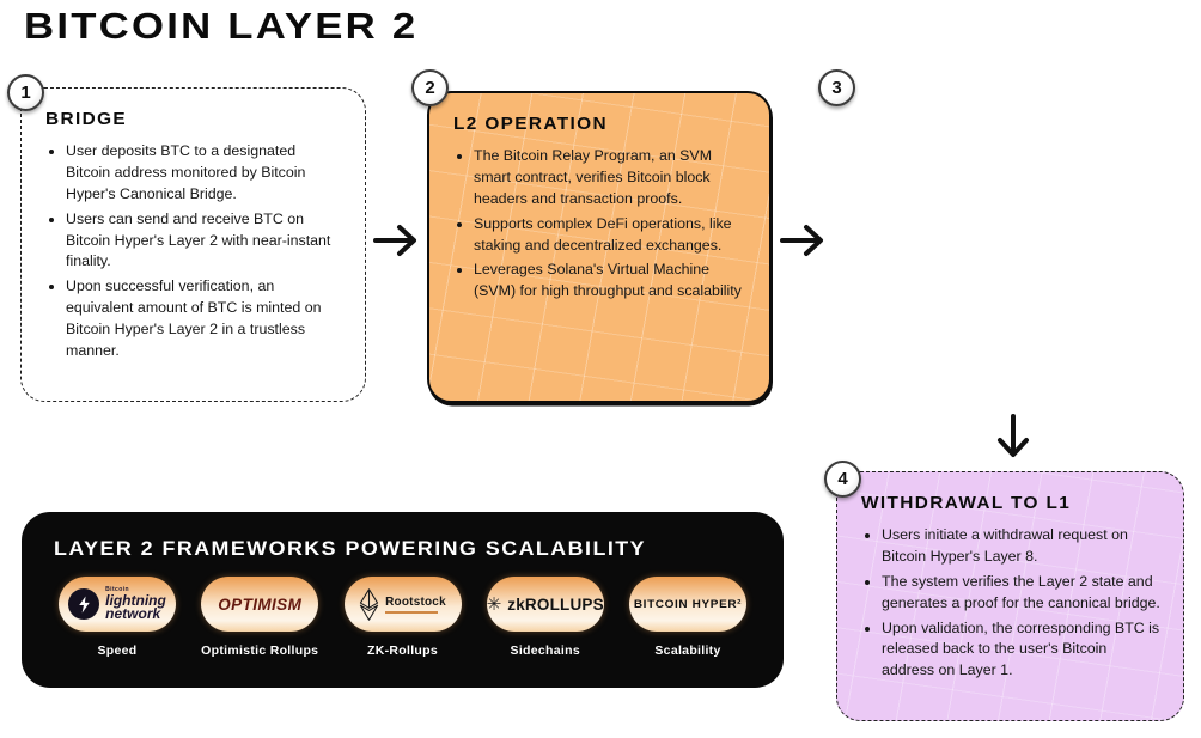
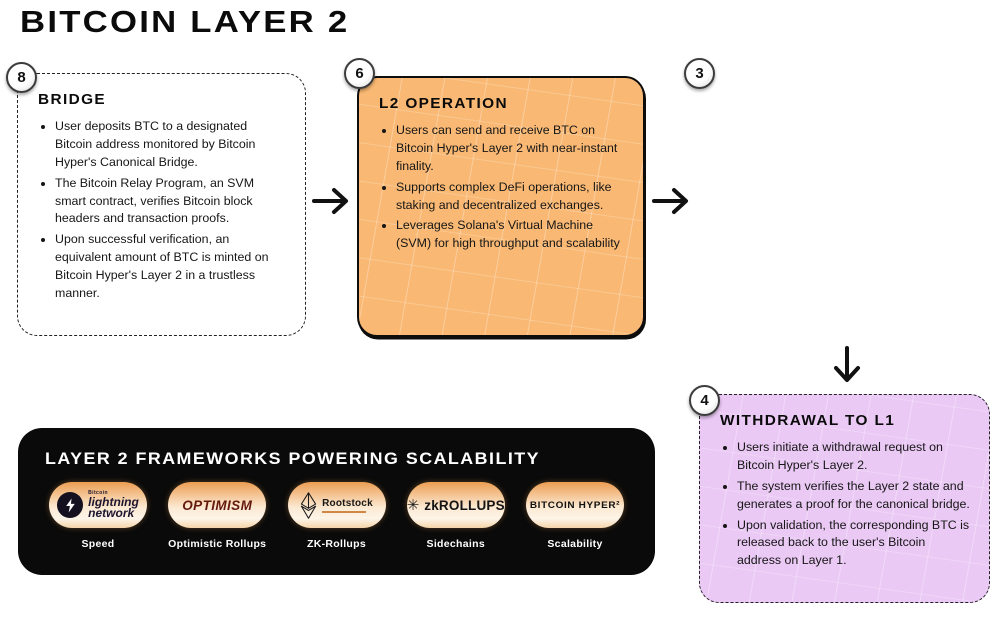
  BITCOIN LAYER 2
- 1
+ 8
- 2
+ 6
  3
  4
  BRIDGE
  User deposits BTC to a designated Bitcoin address monitored by Bitcoin Hyper's Canonical Bridge.
- Users can send and receive BTC on Bitcoin Hyper's Layer 2 with near-instant finality.
+ The Bitcoin Relay Program, an SVM smart contract, verifies Bitcoin block headers and transaction proofs.
  Upon successful verification, an equivalent amount of BTC is minted on Bitcoin Hyper's Layer 2 in a trustless manner.
  L2 OPERATION
- The Bitcoin Relay Program, an SVM smart contract, verifies Bitcoin block headers and transaction proofs.
+ Users can send and receive BTC on Bitcoin Hyper's Layer 2 with near-instant finality.
  Supports complex DeFi operations, like staking and decentralized exchanges.
  Leverages Solana's Virtual Machine (SVM) for high throughput and scalability
  WITHDRAWAL TO L1
- Users initiate a withdrawal request on Bitcoin Hyper's Layer 8.
+ Users initiate a withdrawal request on Bitcoin Hyper's Layer 2.
  The system verifies the Layer 2 state and generates a proof for the canonical bridge.
  Upon validation, the corresponding BTC is released back to the user's Bitcoin address on Layer 1.
  LAYER 2 FRAMEWORKS POWERING SCALABILITY
  lightning
  network
  Speed
  OPTIMISM
  Optimistic Rollups
  Rootstock
  ZK-Rollups
  ✳
  zkROLLUPS
  Sidechains
  BITCOIN HYPER²
  Scalability
